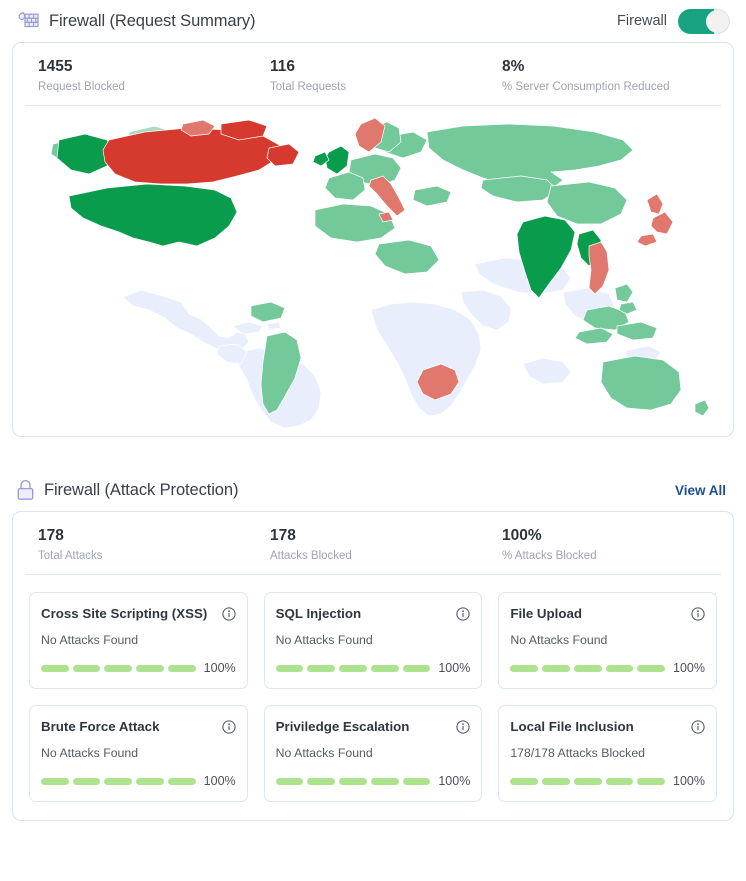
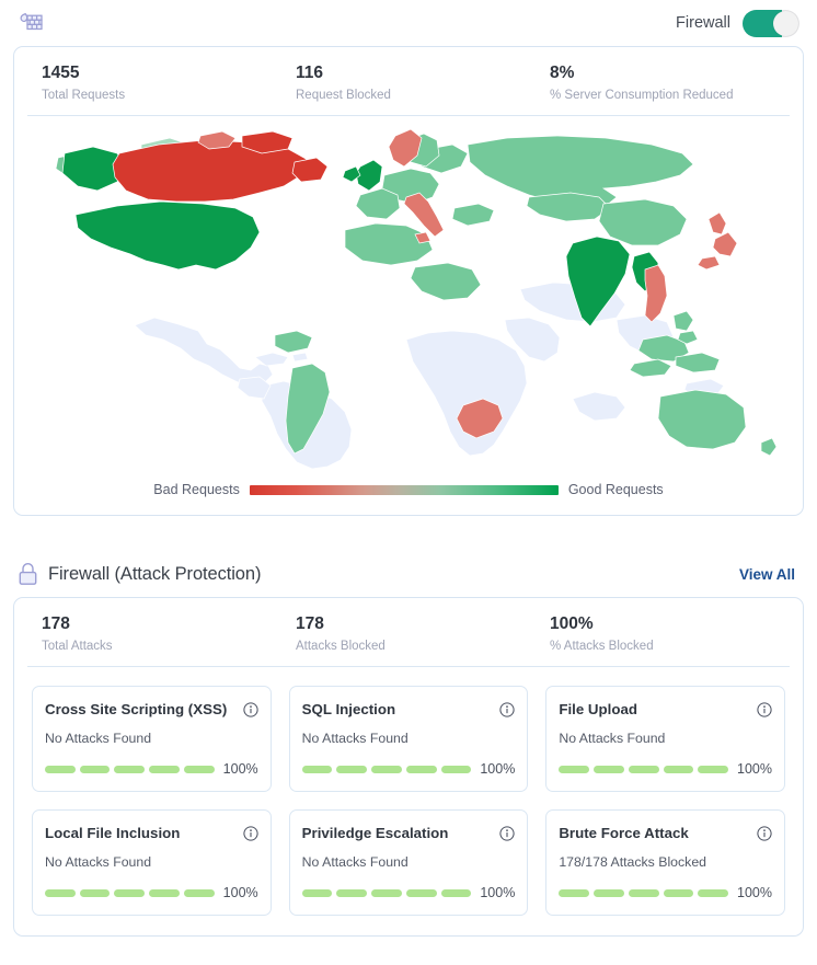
- Firewall (Request Summary)
  Firewall
  1455
- Request Blocked
+ Total Requests
  116
- Total Requests
+ Request Blocked
  8%
  % Server Consumption Reduced
+ Bad Requests
+ Good Requests
  Firewall (Attack Protection)
  View All
  178
  Total Attacks
  178
  Attacks Blocked
  100%
  % Attacks Blocked
  Cross Site Scripting (XSS)
  No Attacks Found
  100%
  SQL Injection
  No Attacks Found
  100%
  File Upload
  No Attacks Found
  100%
- Brute Force Attack
+ Local File Inclusion
  No Attacks Found
  100%
  Priviledge Escalation
  No Attacks Found
  100%
- Local File Inclusion
+ Brute Force Attack
  178/178 Attacks Blocked
  100%
